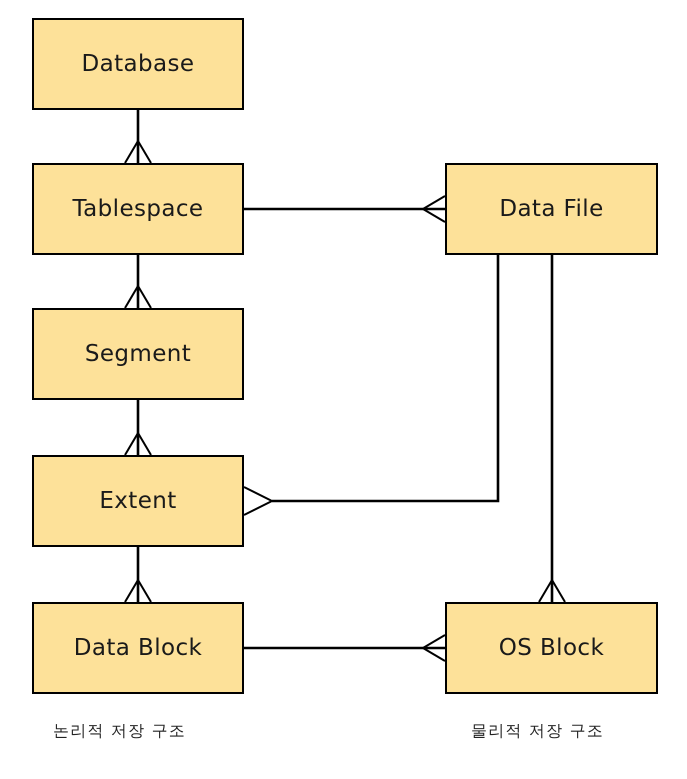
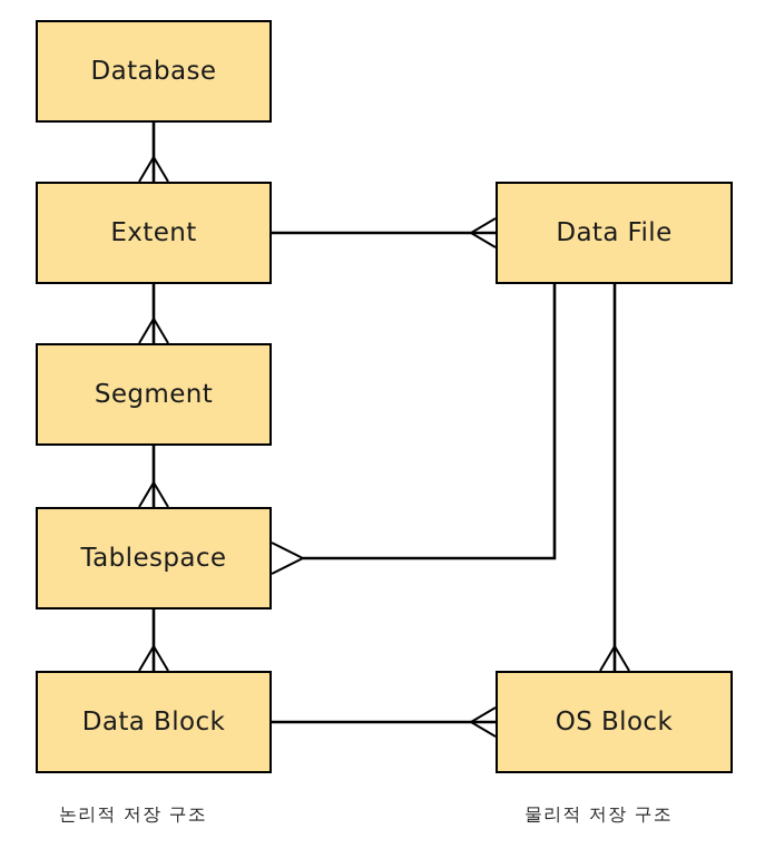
  Database
- Tablespace
+ Extent
  Segment
- Extent
+ Tablespace
  Data Block
  Data File
  OS Block
  논리적 저장 구조
  물리적 저장 구조
